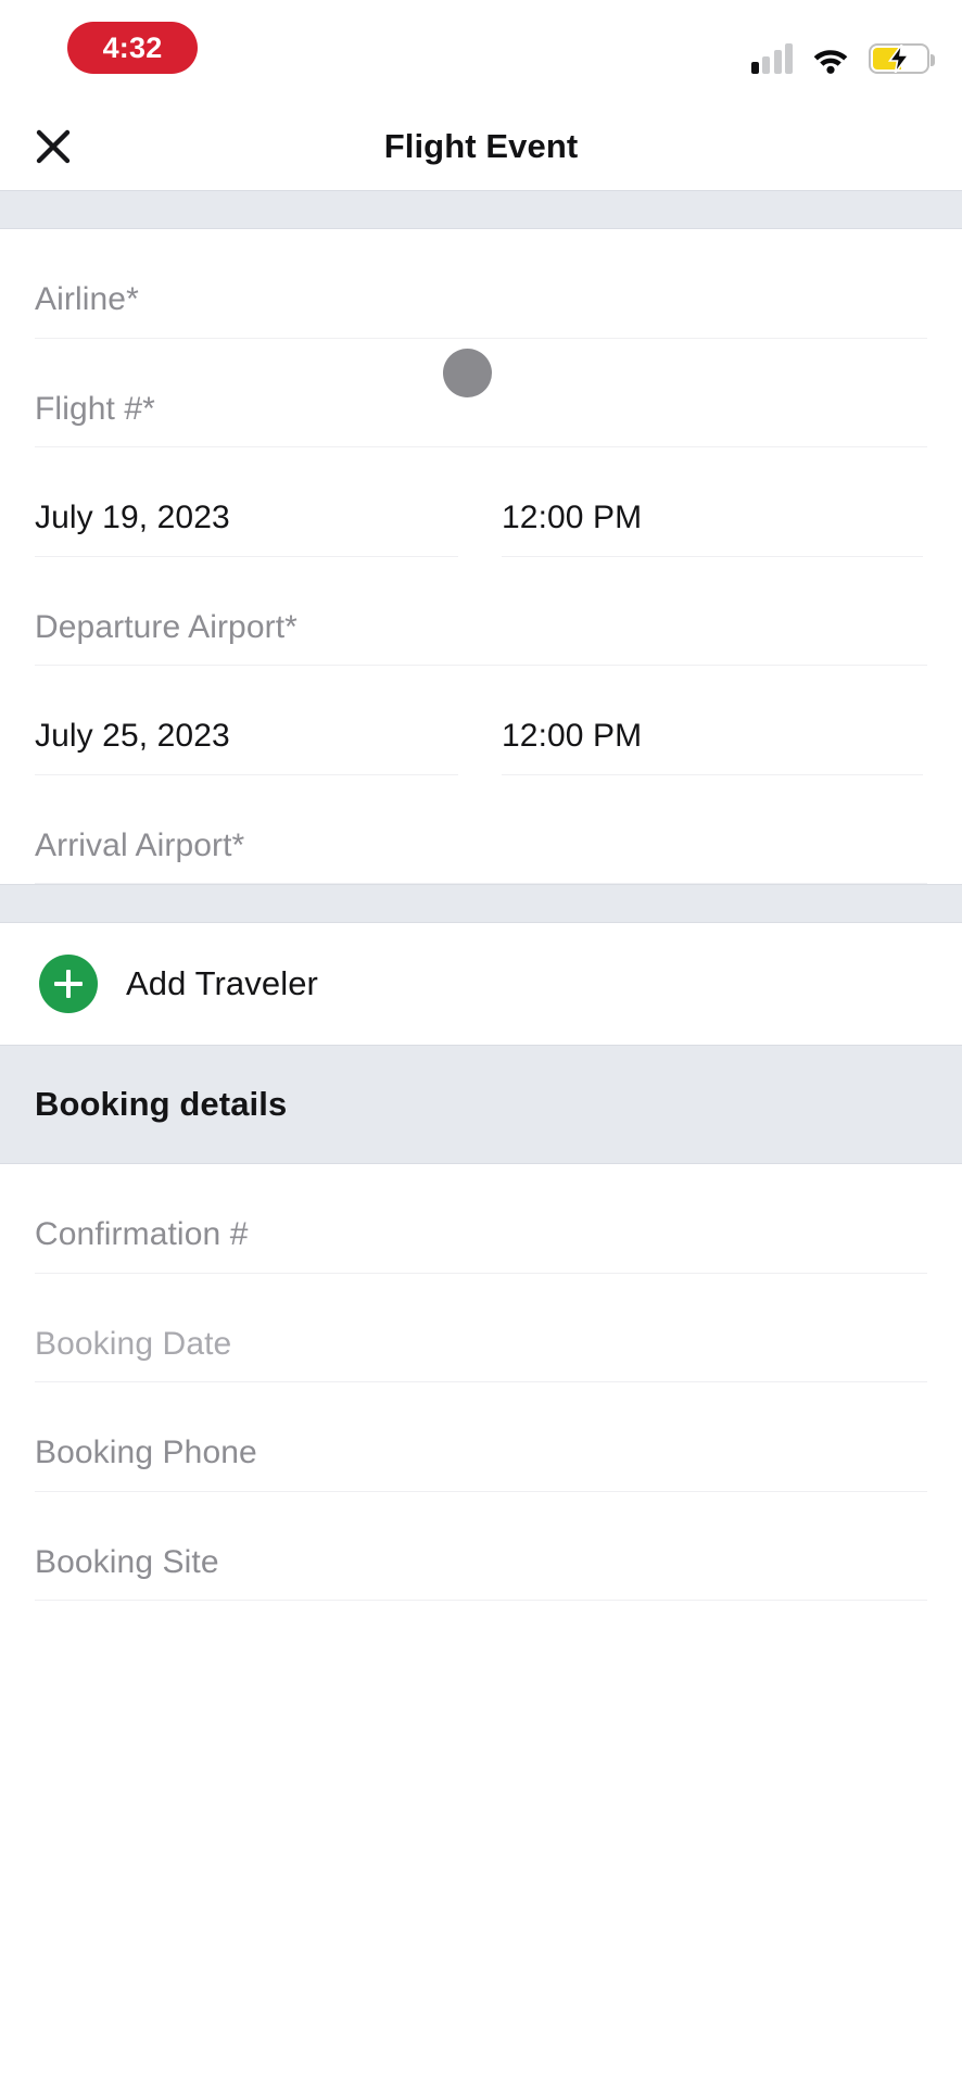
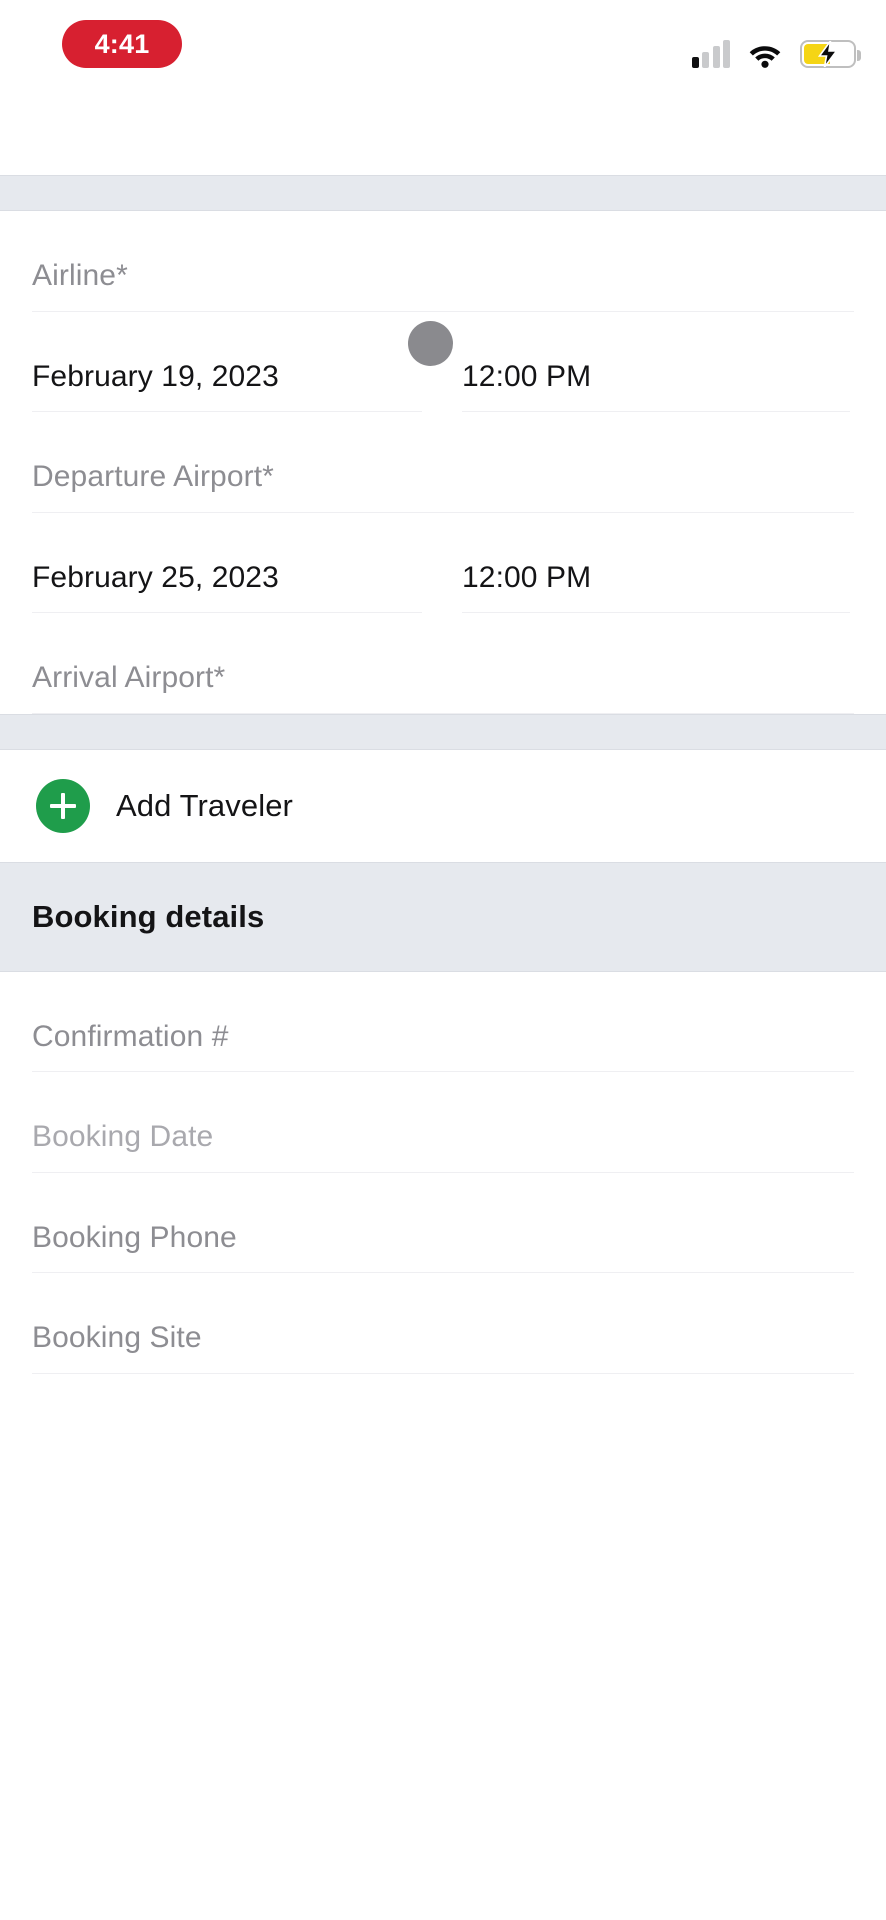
- 4:32
+ 4:41
- Flight Event
  Airline*
- Flight #*
- July 19, 2023
+ February 19, 2023
  12:00 PM
  Departure Airport*
- July 25, 2023
+ February 25, 2023
  12:00 PM
  Arrival Airport*
  Add Traveler
  Booking details
  Confirmation #
  Booking Date
  Booking Phone
  Booking Site
